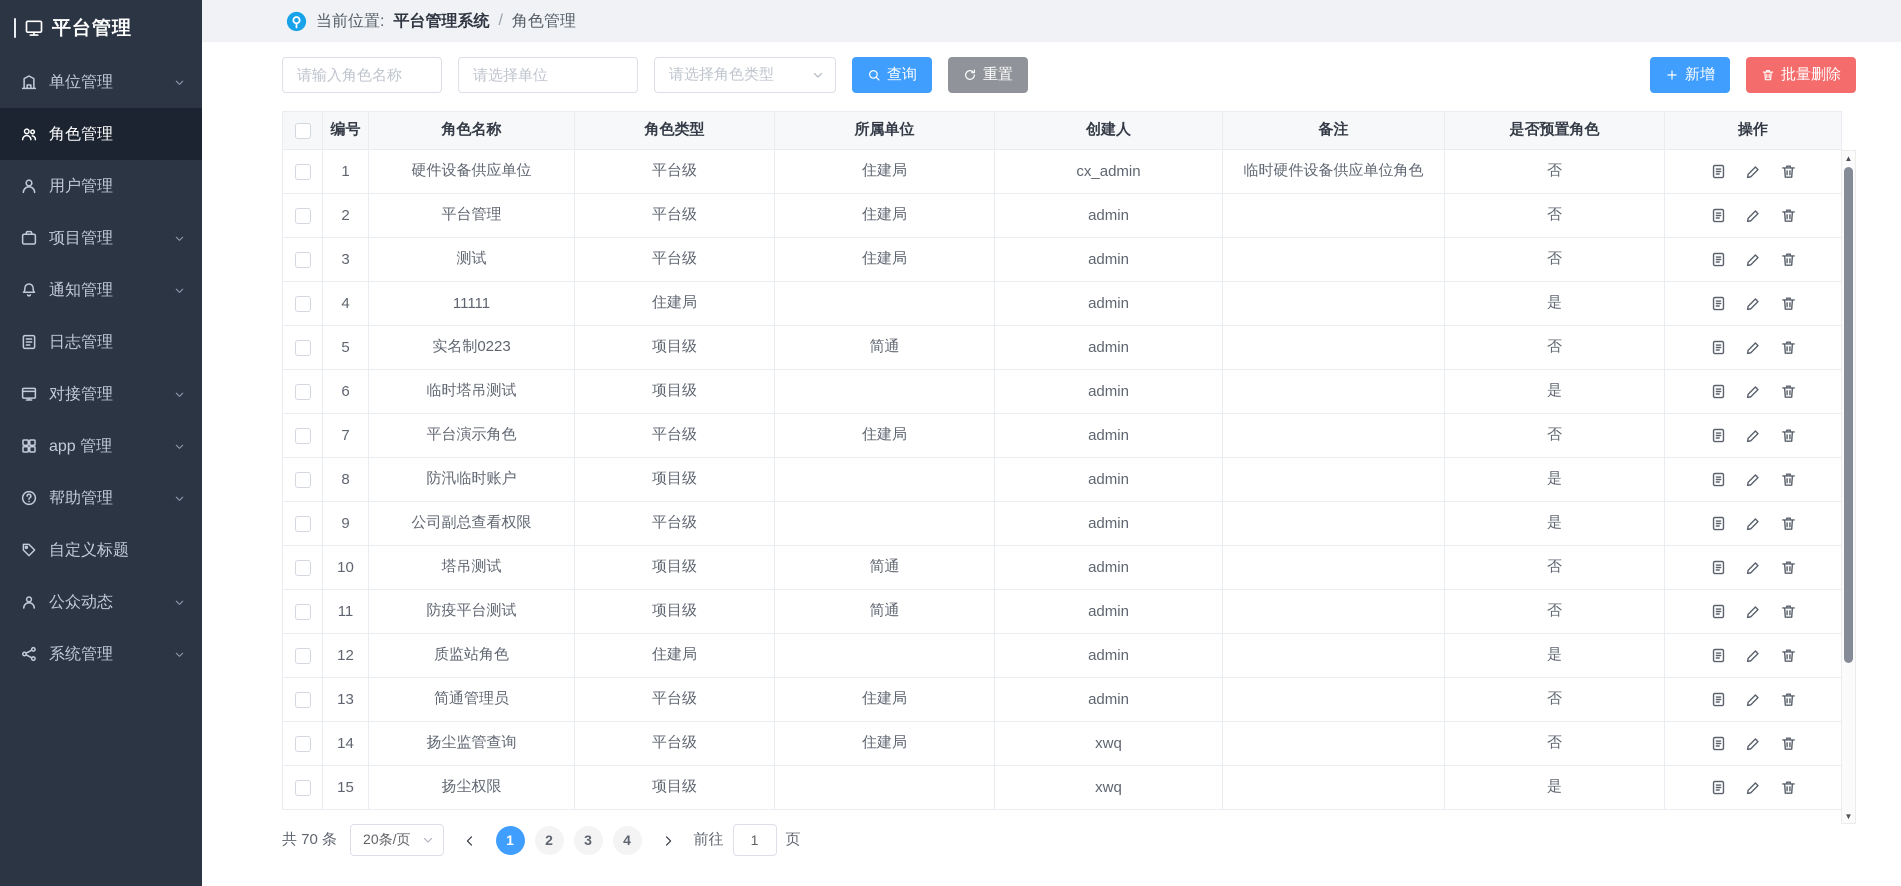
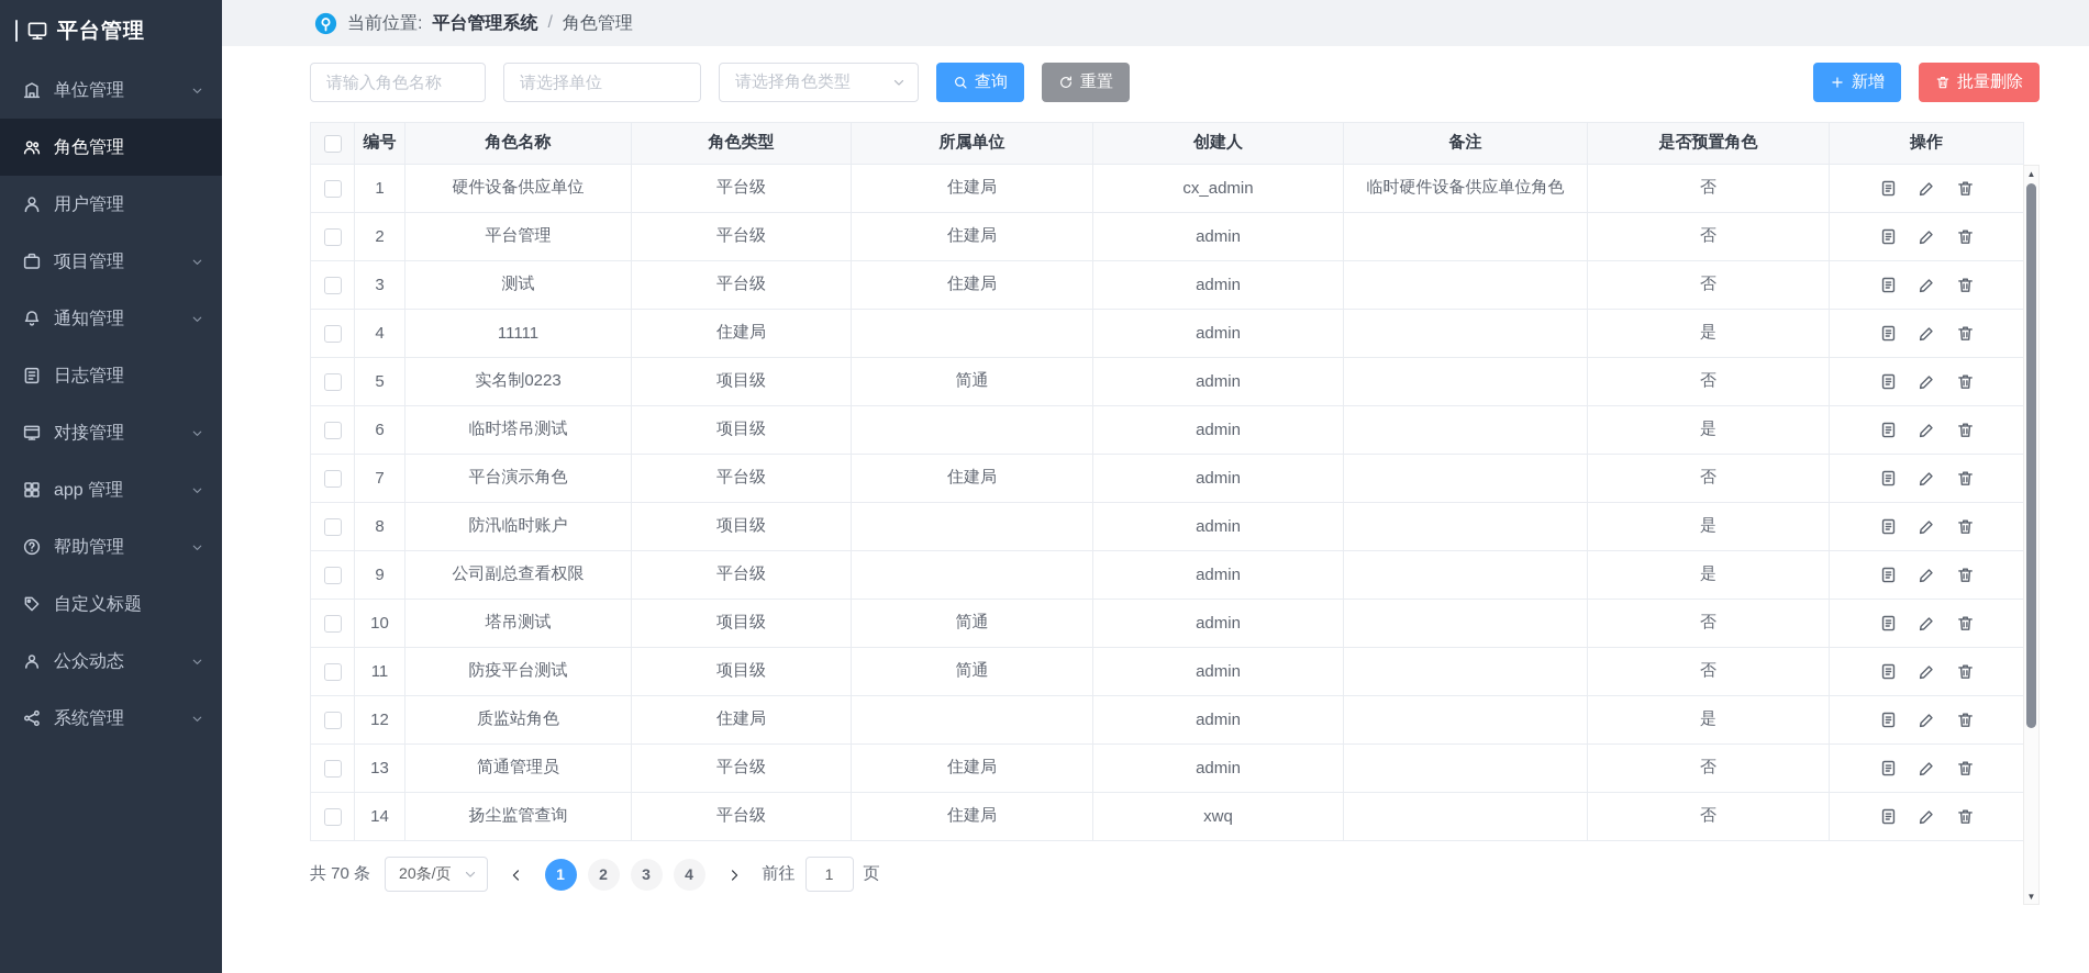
  平台管理
  单位管理
  角色管理
  用户管理
  项目管理
  通知管理
  日志管理
  对接管理
  app 管理
  帮助管理
  自定义标题
  公众动态
  系统管理
  当前位置:
  平台管理系统
  /
  角色管理
  请输入角色名称
  请选择单位
  请选择角色类型
  查询
  重置
  新增
  批量删除
  	编号	角色名称	角色类型	所属单位	创建人	备注	是否预置角色	操作
  	1	硬件设备供应单位	平台级	住建局	cx_admin	临时硬件设备供应单位角色	否
  	2	平台管理	平台级	住建局	admin		否
  	3	测试	平台级	住建局	admin		否
  	4	11111	住建局		admin		是
  	5	实名制0223	项目级	简通	admin		否
  	6	临时塔吊测试	项目级		admin		是
  	7	平台演示角色	平台级	住建局	admin		否
  	8	防汛临时账户	项目级		admin		是
  	9	公司副总查看权限	平台级		admin		是
  	10	塔吊测试	项目级	简通	admin		否
  	11	防疫平台测试	项目级	简通	admin		否
  	12	质监站角色	住建局		admin		是
  	13	简通管理员	平台级	住建局	admin		否
  	14	扬尘监管查询	平台级	住建局	xwq		否
- 	15	扬尘权限	项目级		xwq		是
  ▲
  ▼
  共 70 条
  20条/页
  1
  2
  3
  4
  前往
  1
  页
